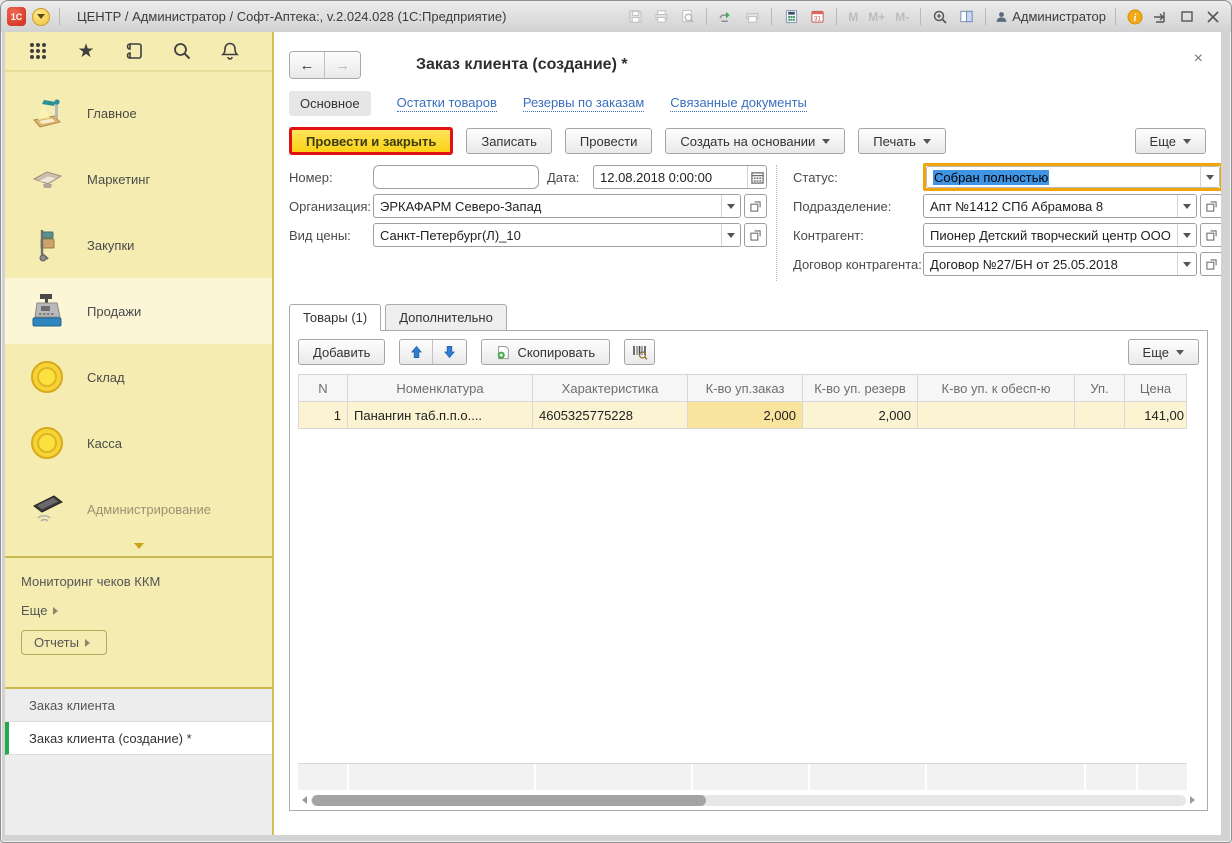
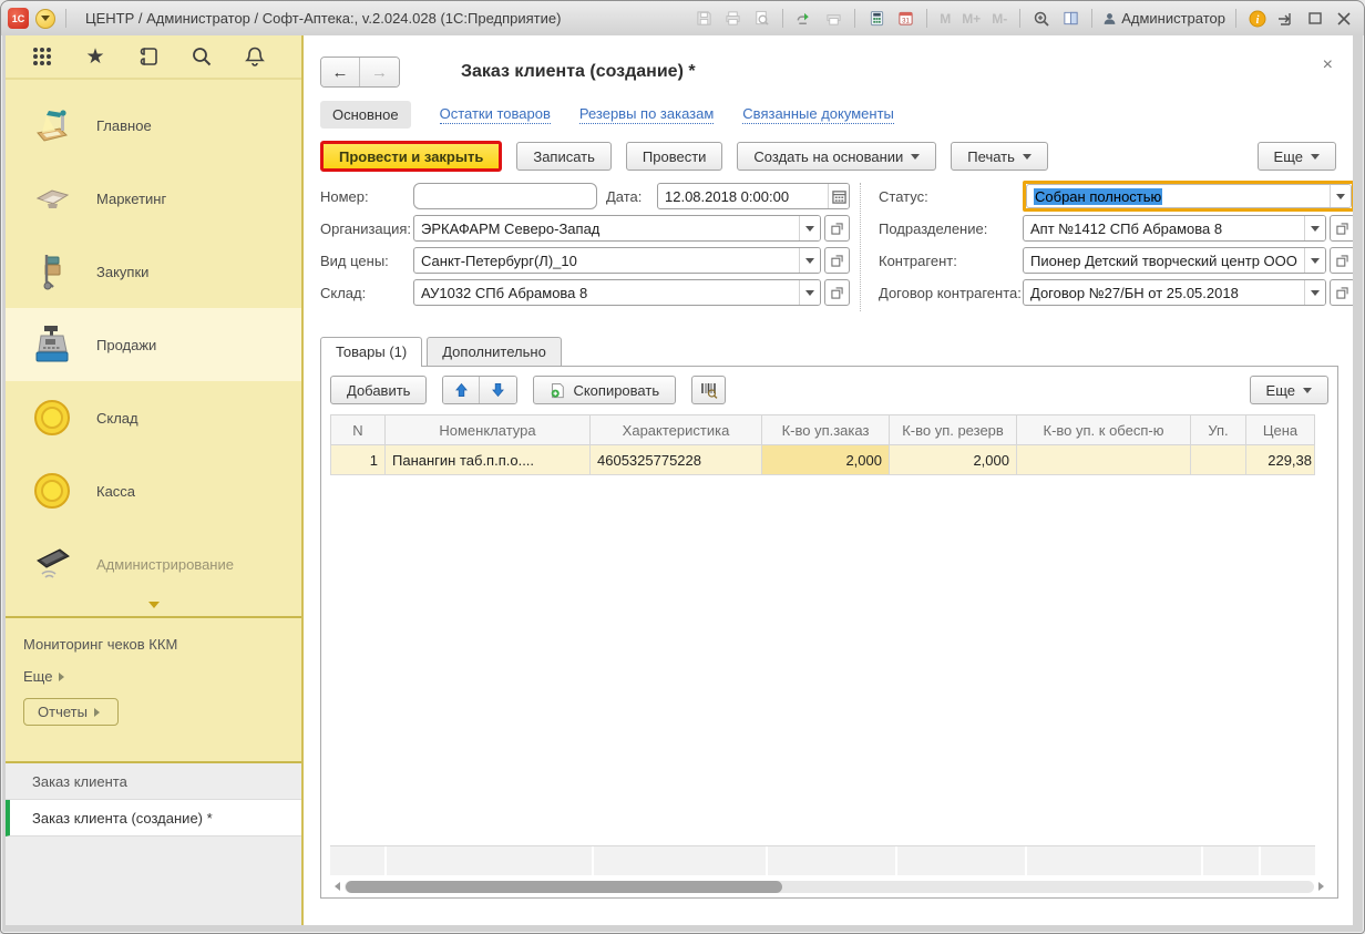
  1С
  ЦЕНТР / Администратор / Софт-Аптека:, v.2.024.028 (1С:Предприятие)
  M
  M+
  M-
  Администратор
  i
  ★
  Главное
  Маркетинг
  Закупки
  Продажи
  Склад
  Касса
  Администрирование
  Мониторинг чеков ККМ
  Еще
  Отчеты
  Заказ клиента
  Заказ клиента (создание) *
  ←
  →
  Заказ клиента (создание) *
  ×
  Основное
  Остатки товаров
  Резервы по заказам
  Связанные документы
  Провести и закрыть
  Записать
  Провести
  Создать на основании
  Печать
  Еще
  Номер:
  Дата:
  12.08.2018 0:00:00
  Организация:
  ЭРКАФАРМ Северо-Запад
  Вид цены:
  Санкт-Петербург(Л)_10
+ Склад:
+ АУ1032 СПб Абрамова 8
  Статус:
  Собран полностью
  Подразделение:
  Апт №1412 СПб Абрамова 8
  Контрагент:
  Пионер Детский творческий центр ООО
  Договор контрагента:
  Договор №27/БН от 25.05.2018
  Товары (1)
  Дополнительно
  Добавить
  Скопировать
  Еще
  N	Номенклатура	Характеристика	К-во уп.заказ	К-во уп. резерв	К-во уп. к обесп-ю	Уп.	Цена
- 1	Панангин таб.п.п.о....	4605325775228	2,000	2,000			141,00
+ 1	Панангин таб.п.п.о....	4605325775228	2,000	2,000			229,38
